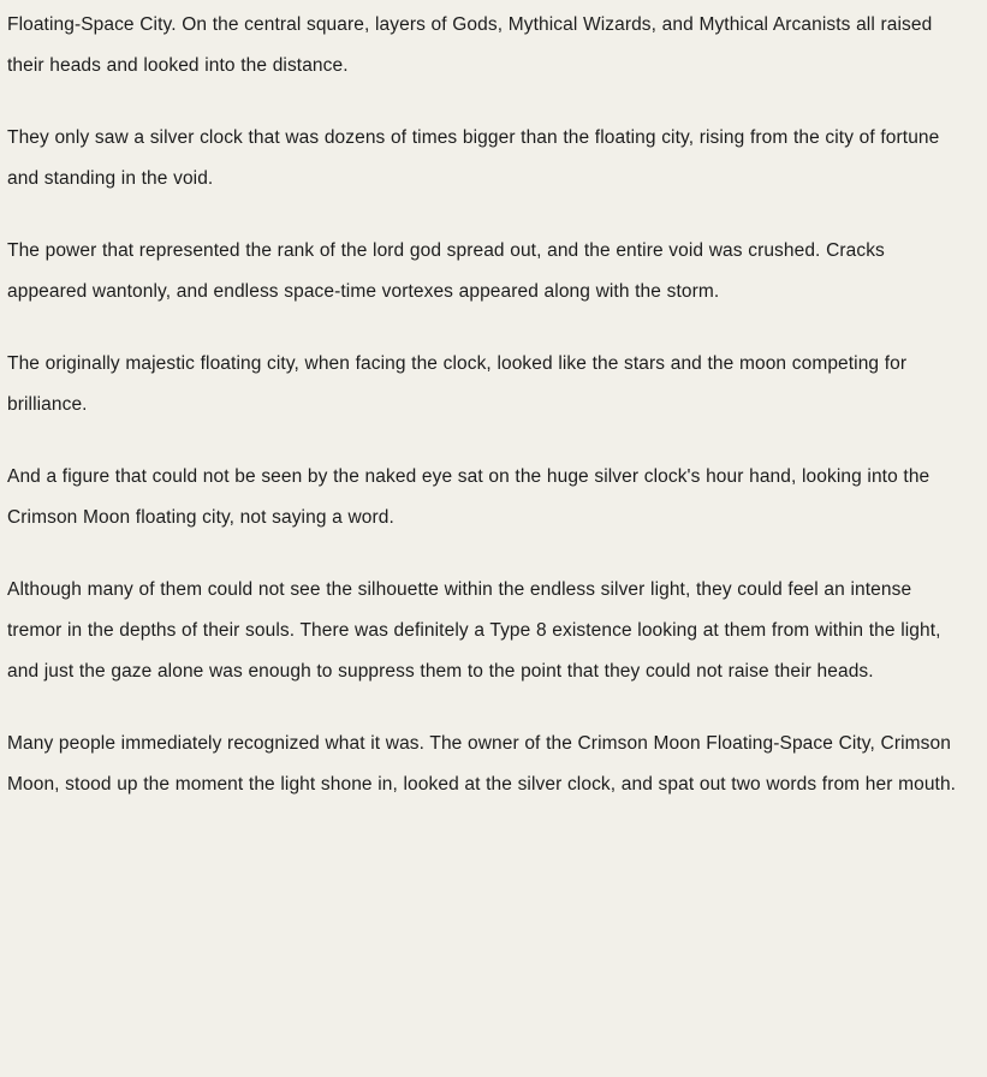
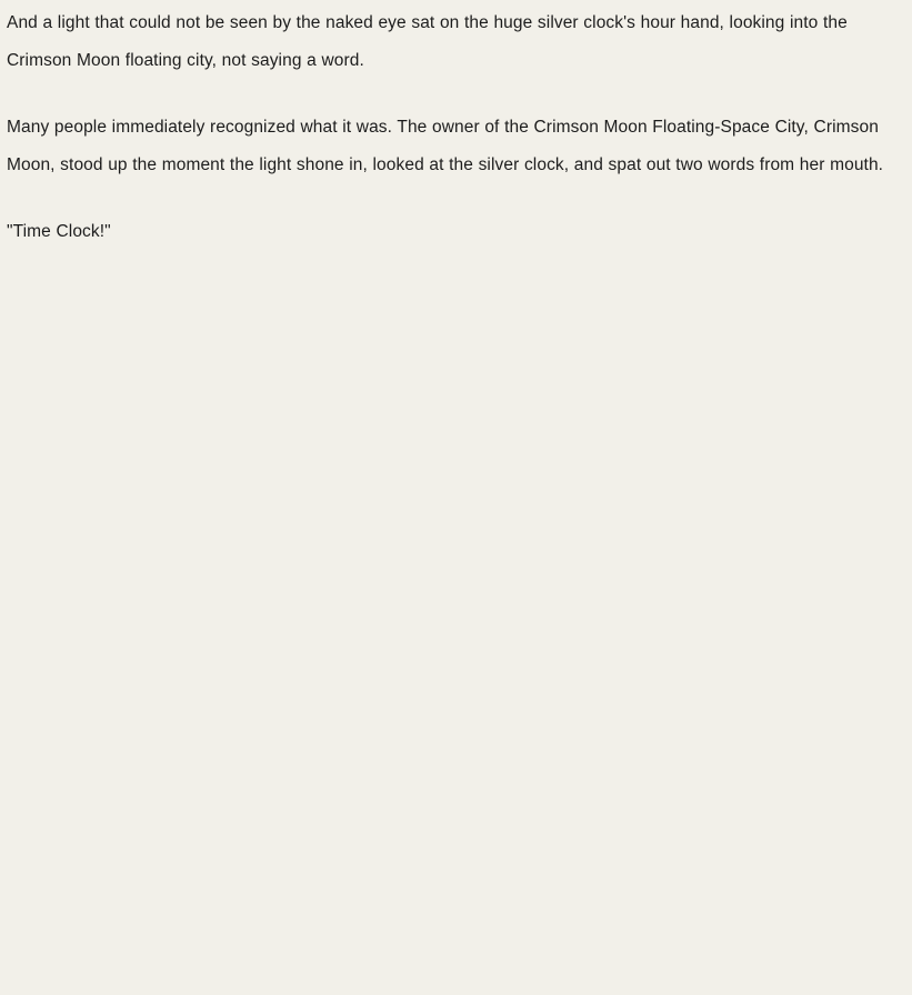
- Floating-Space City. On the central square, layers of Gods, Mythical Wizards, and Mythical Arcanists all raised their heads and looked into the distance.
- They only saw a silver clock that was dozens of times bigger than the floating city, rising from the city of fortune and standing in the void.
- The power that represented the rank of the lord god spread out, and the entire void was crushed. Cracks appeared wantonly, and endless space-time vortexes appeared along with the storm.
- The originally majestic floating city, when facing the clock, looked like the stars and the moon competing for brilliance.
- And a figure that could not be seen by the naked eye sat on the huge silver clock's hour hand, looking into the Crimson Moon floating city, not saying a word.
+ And a light that could not be seen by the naked eye sat on the huge silver clock's hour hand, looking into the Crimson Moon floating city, not saying a word.
- Although many of them could not see the silhouette within the endless silver light, they could feel an intense tremor in the depths of their souls. There was definitely a Type 8 existence looking at them from within the light, and just the gaze alone was enough to suppress them to the point that they could not raise their heads.
  Many people immediately recognized what it was. The owner of the Crimson Moon Floating-Space City, Crimson Moon, stood up the moment the light shone in, looked at the silver clock, and spat out two words from her mouth.
+ "Time Clock!"
